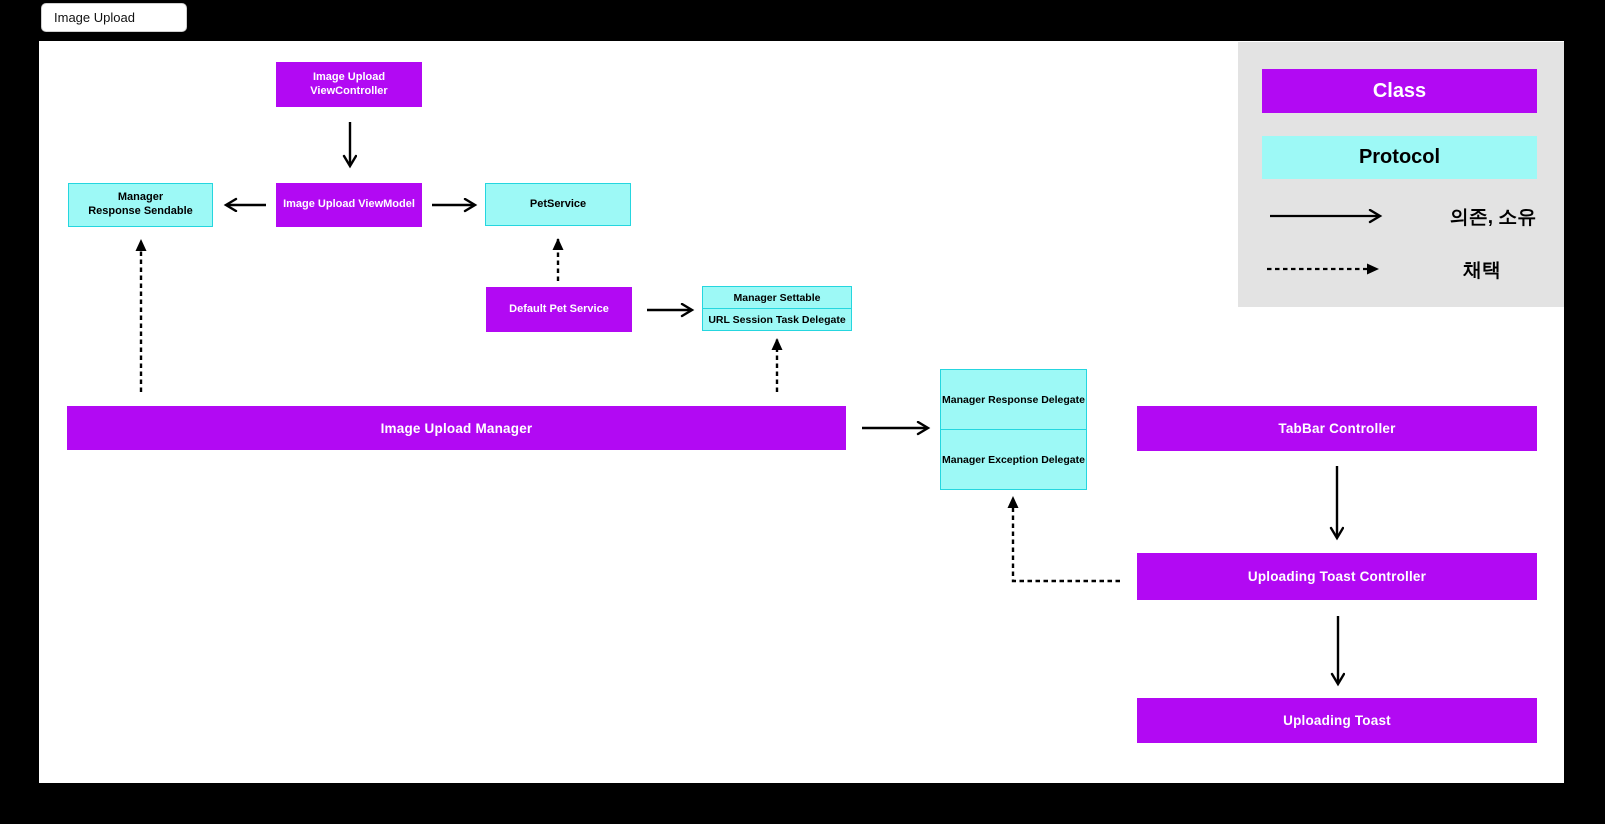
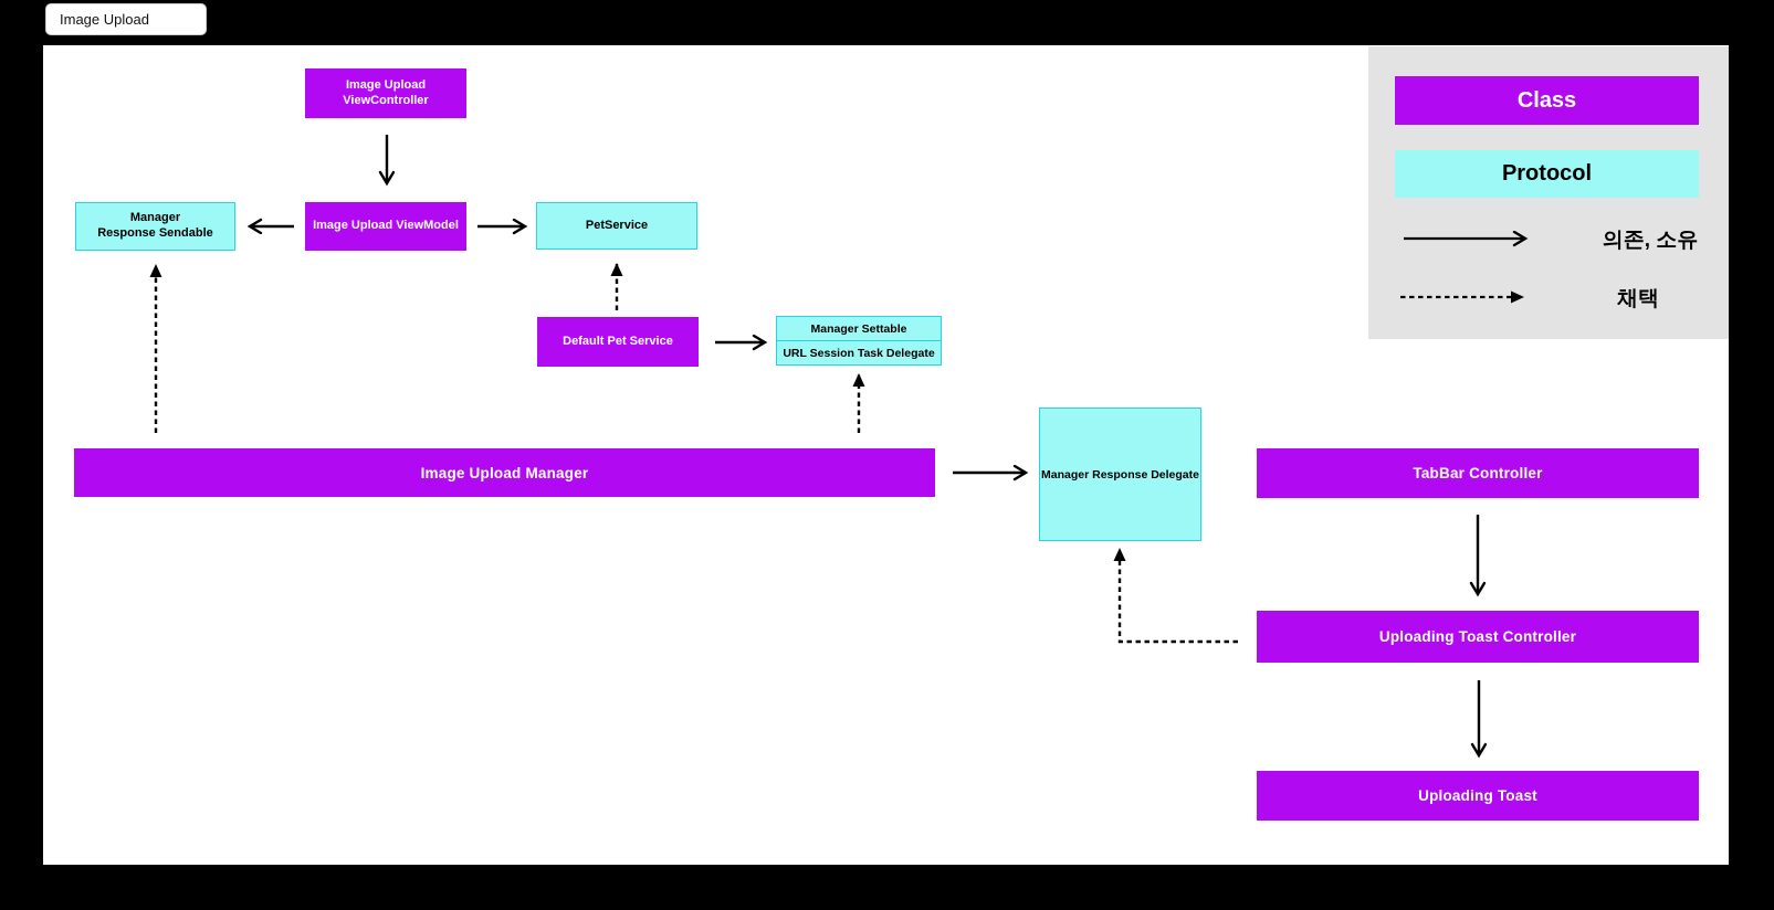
  Image Upload
  Image Upload ViewController
  Image Upload ViewModel
  Manager
  Response Sendable
  PetService
  Default Pet Service
  Manager Settable
  URL Session Task Delegate
  Image Upload Manager
  Manager Response Delegate
- Manager Exception Delegate
  TabBar Controller
  Uploading Toast Controller
  Uploading Toast
  Class
  Protocol
  의존, 소유
  채택
